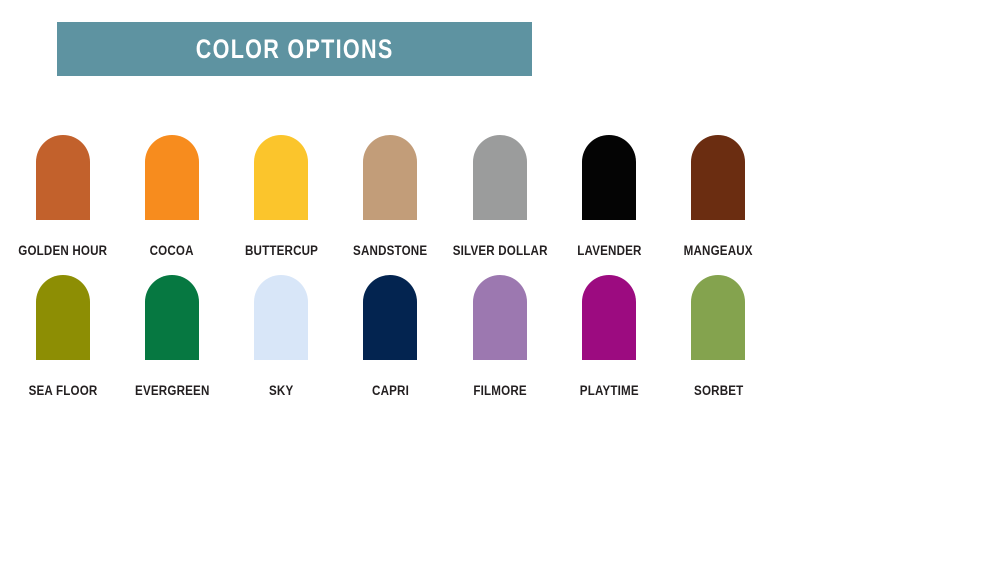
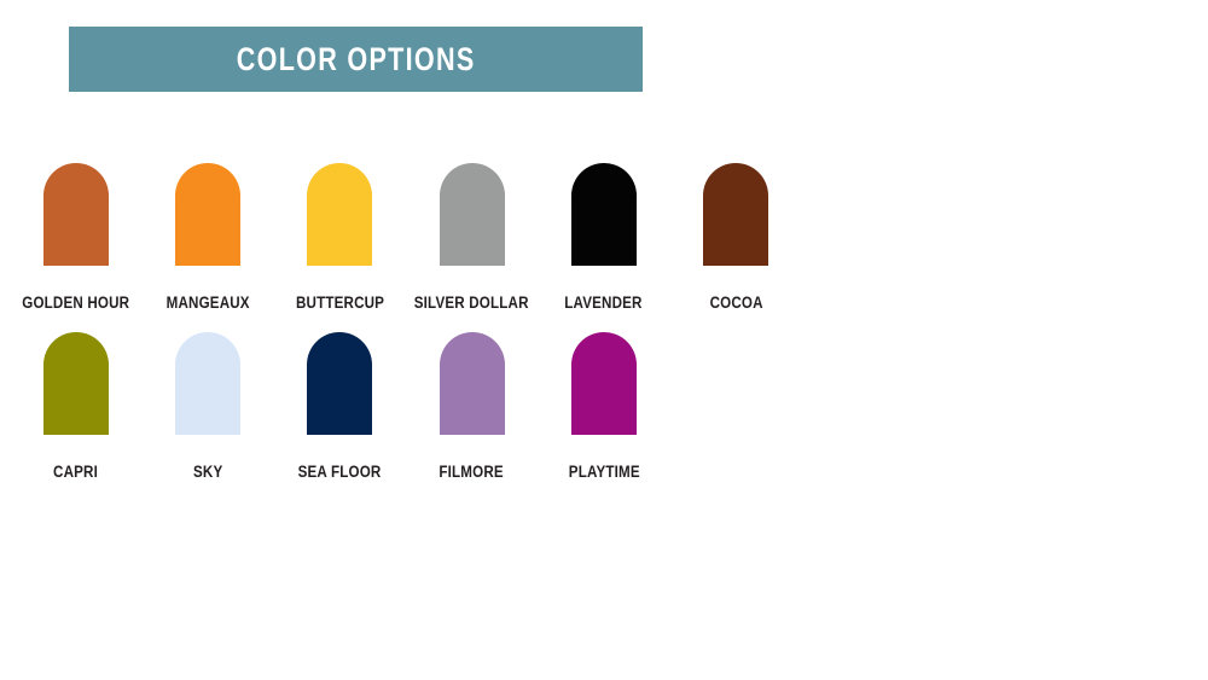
  COLOR OPTIONS
  GOLDEN HOUR
- COCOA
+ MANGEAUX
  BUTTERCUP
- SANDSTONE
  SILVER DOLLAR
  LAVENDER
- MANGEAUX
+ COCOA
- SEA FLOOR
+ CAPRI
- EVERGREEN
  SKY
- CAPRI
+ SEA FLOOR
  FILMORE
  PLAYTIME
- SORBET
